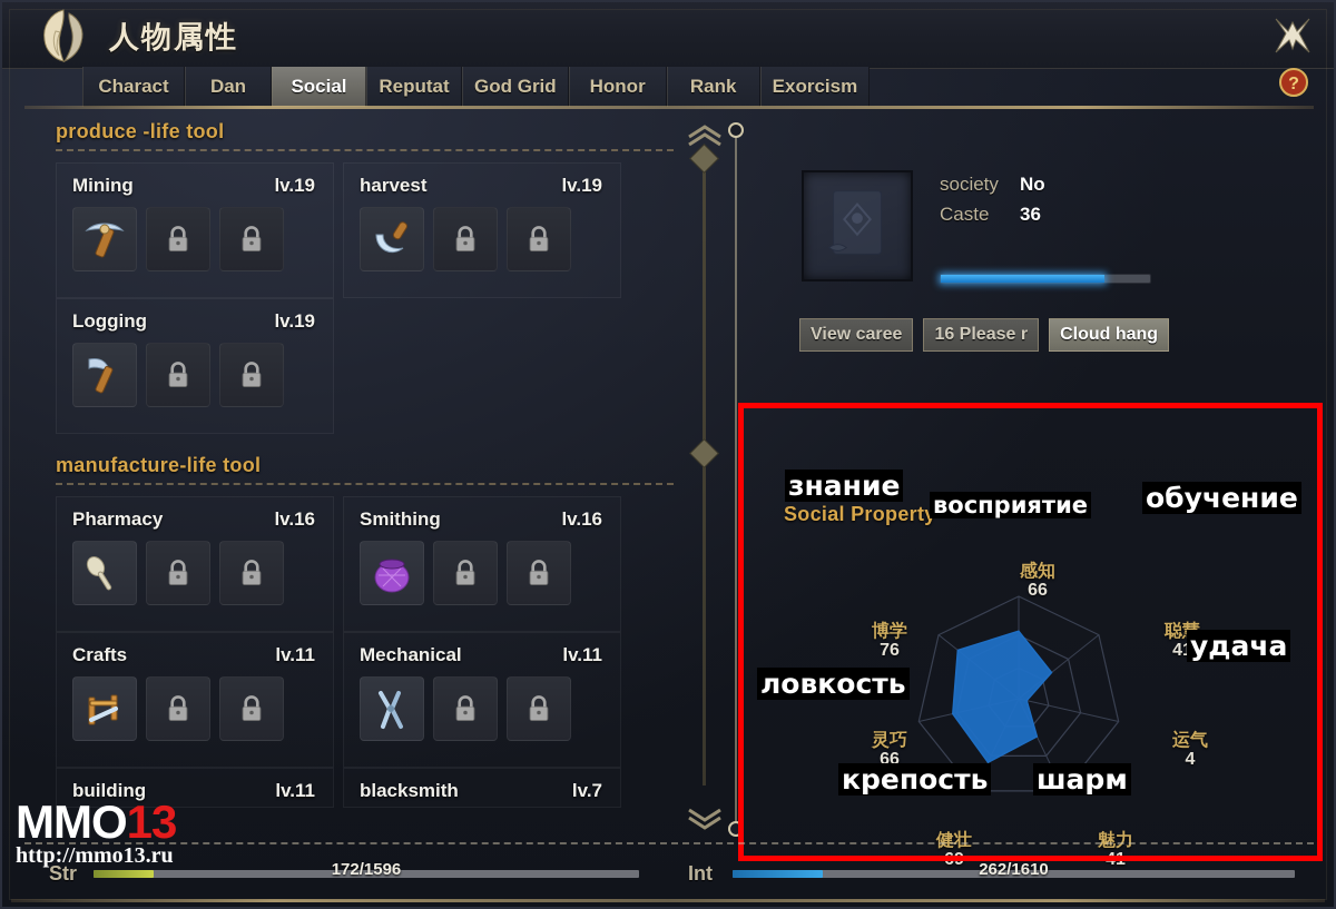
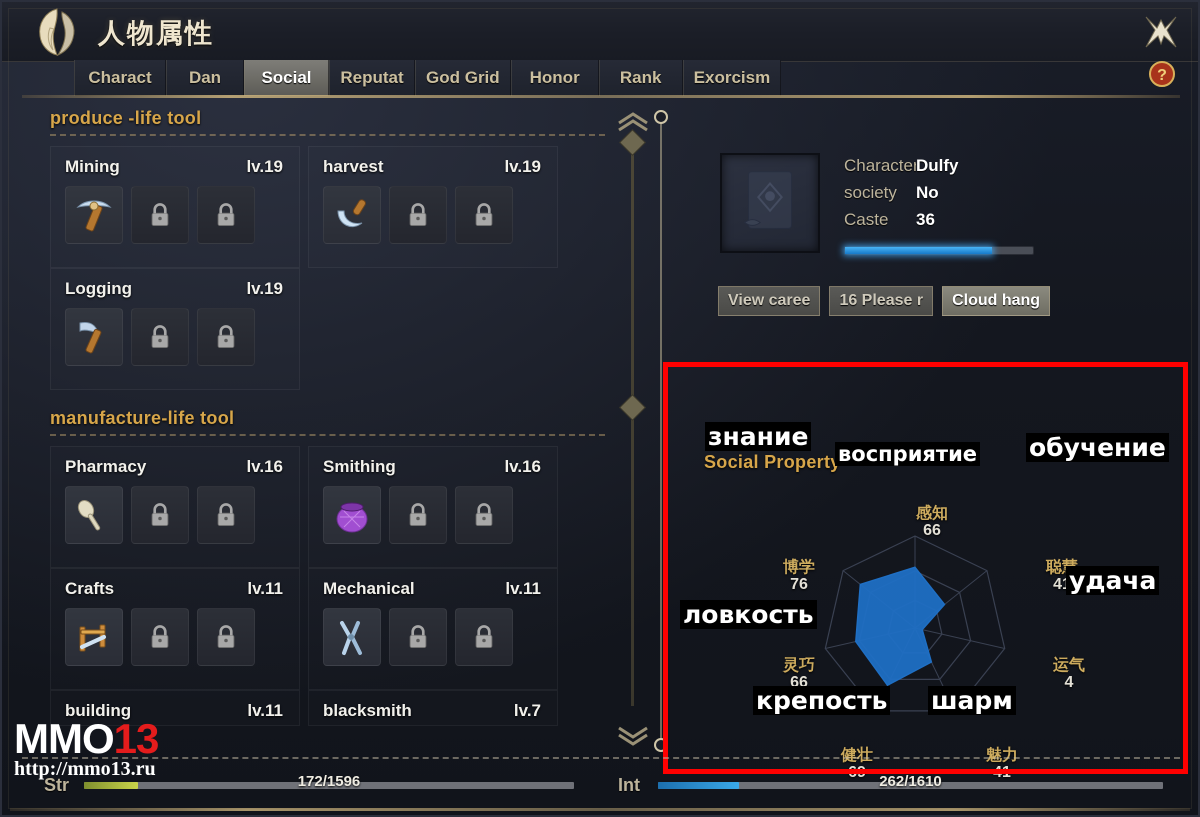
  人物属性
  Charact
  Dan
  Social
  Reputat
  God Grid
  Honor
  Rank
  Exorcism
  ?
  produce -life tool
  Mining
  lv.19
  harvest
  lv.19
  Logging
  lv.19
  manufacture-life tool
  Pharmacy
  lv.16
  Smithing
  lv.16
  Crafts
  lv.11
  Mechanical
  lv.11
  building
  lv.11
  blacksmith
  lv.7
+ Character
+ Dulfy
  society
  No
  Caste
  36
  View caree
  16 Please r
  Cloud hang
  Social Propert
  感知
  66
  博学
  76
  灵巧
  66
  运气
  4
  健壮
  69
  魅力
  41
  знание
  восприятие
  обучение
  ловкость
  удача
  крепость
  шарм
  Str
  172/1596
  Int
  262/1610
  MMO13
  http://mmo13.ru
